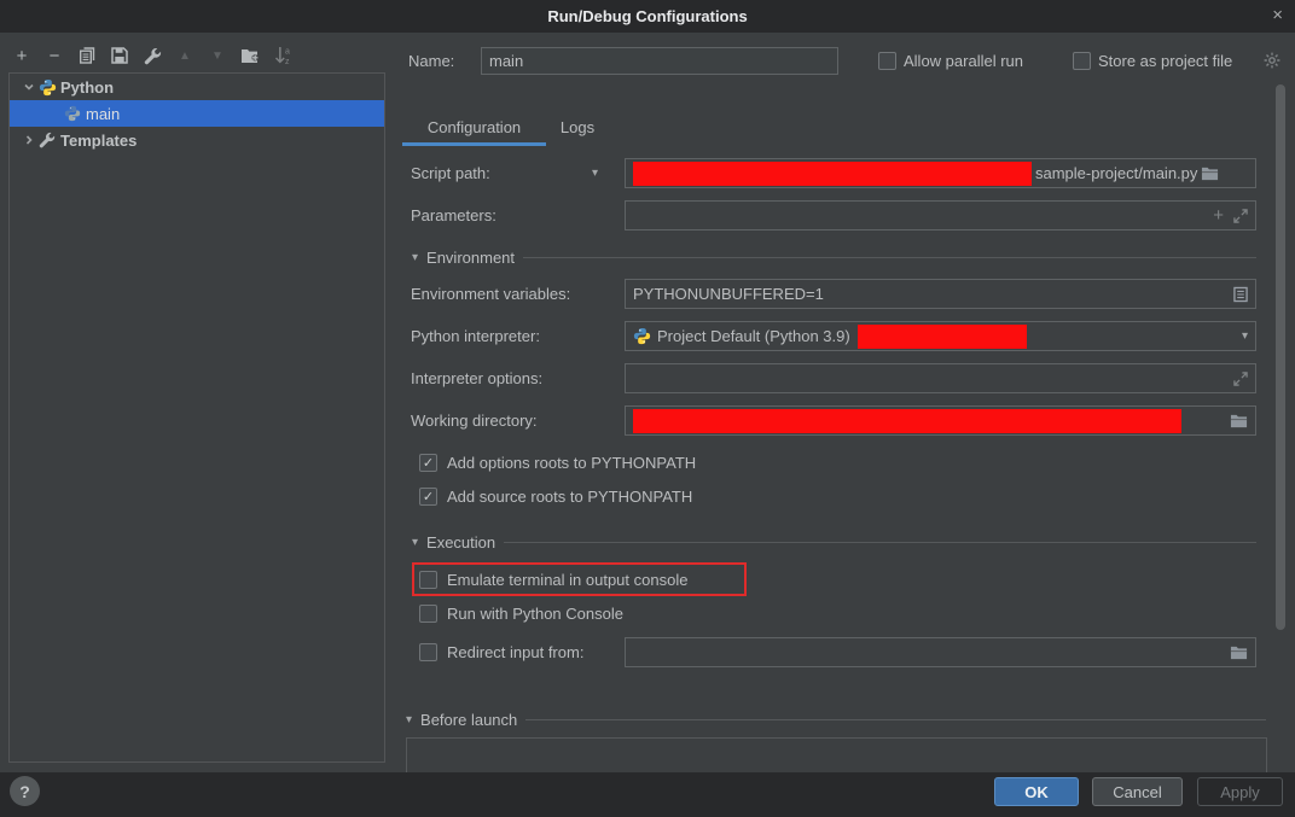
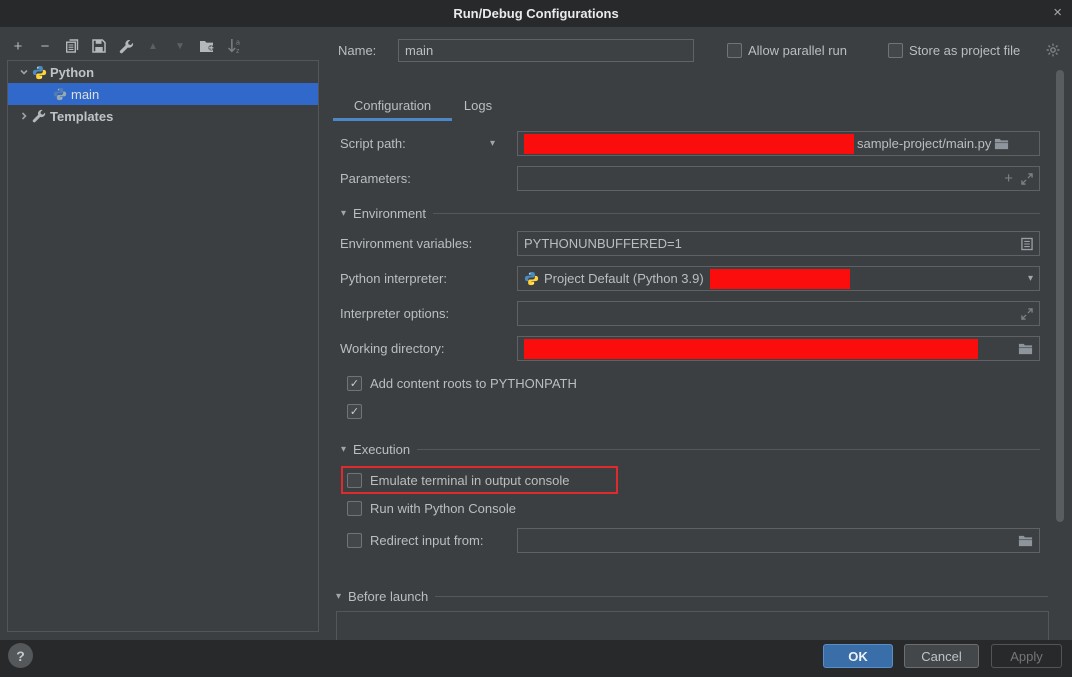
  Run/Debug Configurations
  ×
  +
  −
  ▲
  ▼
  Python
  main
  Templates
  Name:
  main
  Allow parallel run
  Store as project file
  Configuration
  Logs
  Script path:
  ▾
  sample-project/main.py
  Parameters:
  +
  ▾
  Environment
  Environment variables:
  PYTHONUNBUFFERED=1
  Python interpreter:
  Project Default (Python 3.9)
  ▾
  Interpreter options:
  Working directory:
  ✓
- Add options roots to PYTHONPATH
+ Add content roots to PYTHONPATH
  ✓
- Add source roots to PYTHONPATH
  ▾
  Execution
  Emulate terminal in output console
  Run with Python Console
  Redirect input from:
  ▾
  Before launch
  ?
  OK
  Cancel
  Apply
